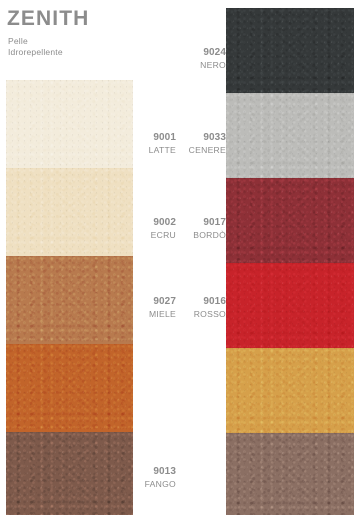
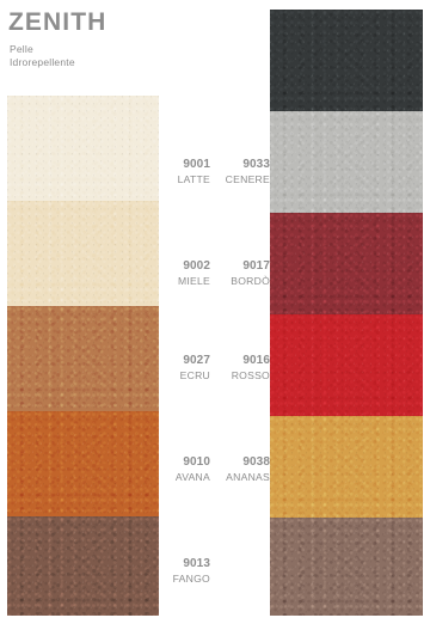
  ZENITH
  Pelle
  Idrorepellente
- 9024
- NERO
  9001
  LATTE
  9033
  CENERE
  9002
- ECRU
+ MIELE
  9017
  BORDÒ
  9027
- MIELE
+ ECRU
  9016
  ROSSO
+ 9010
+ AVANA
+ 9038
+ ANANAS
  9013
  FANGO
